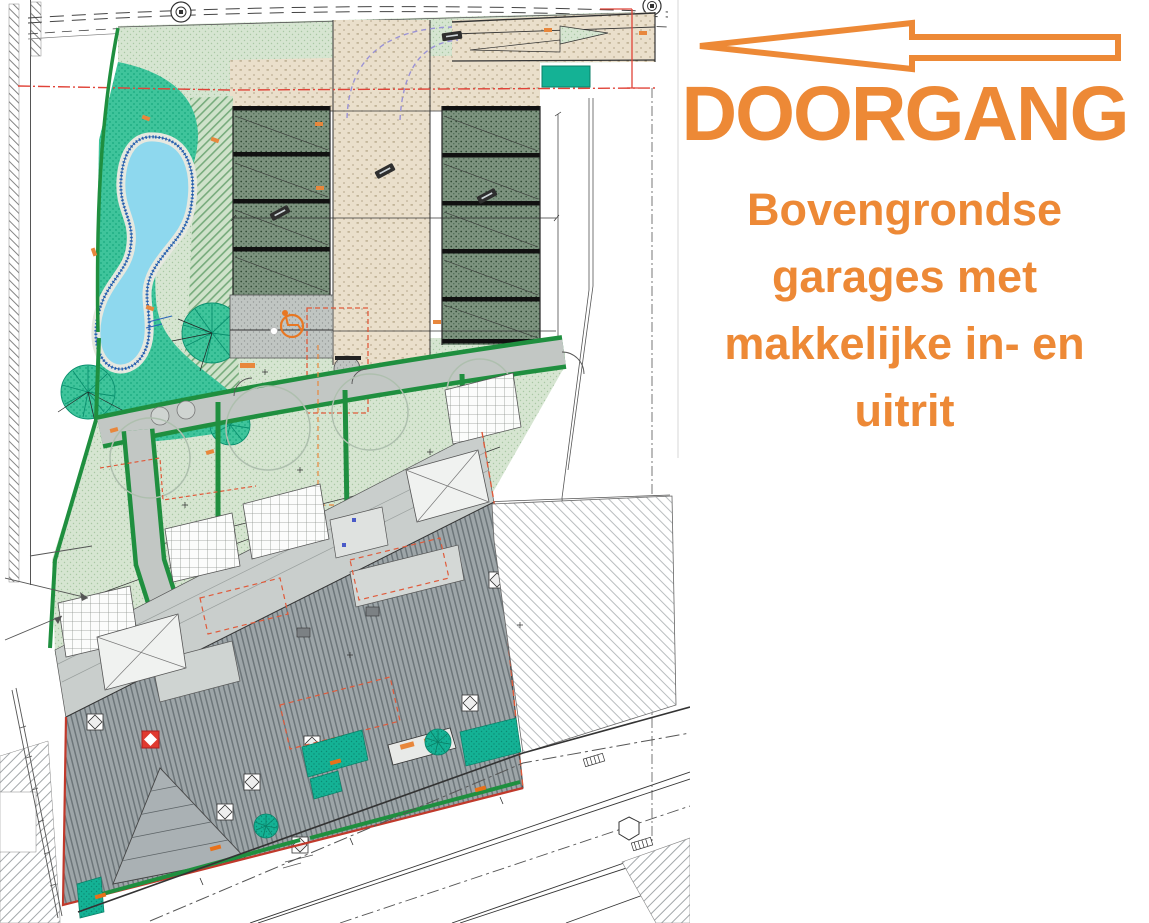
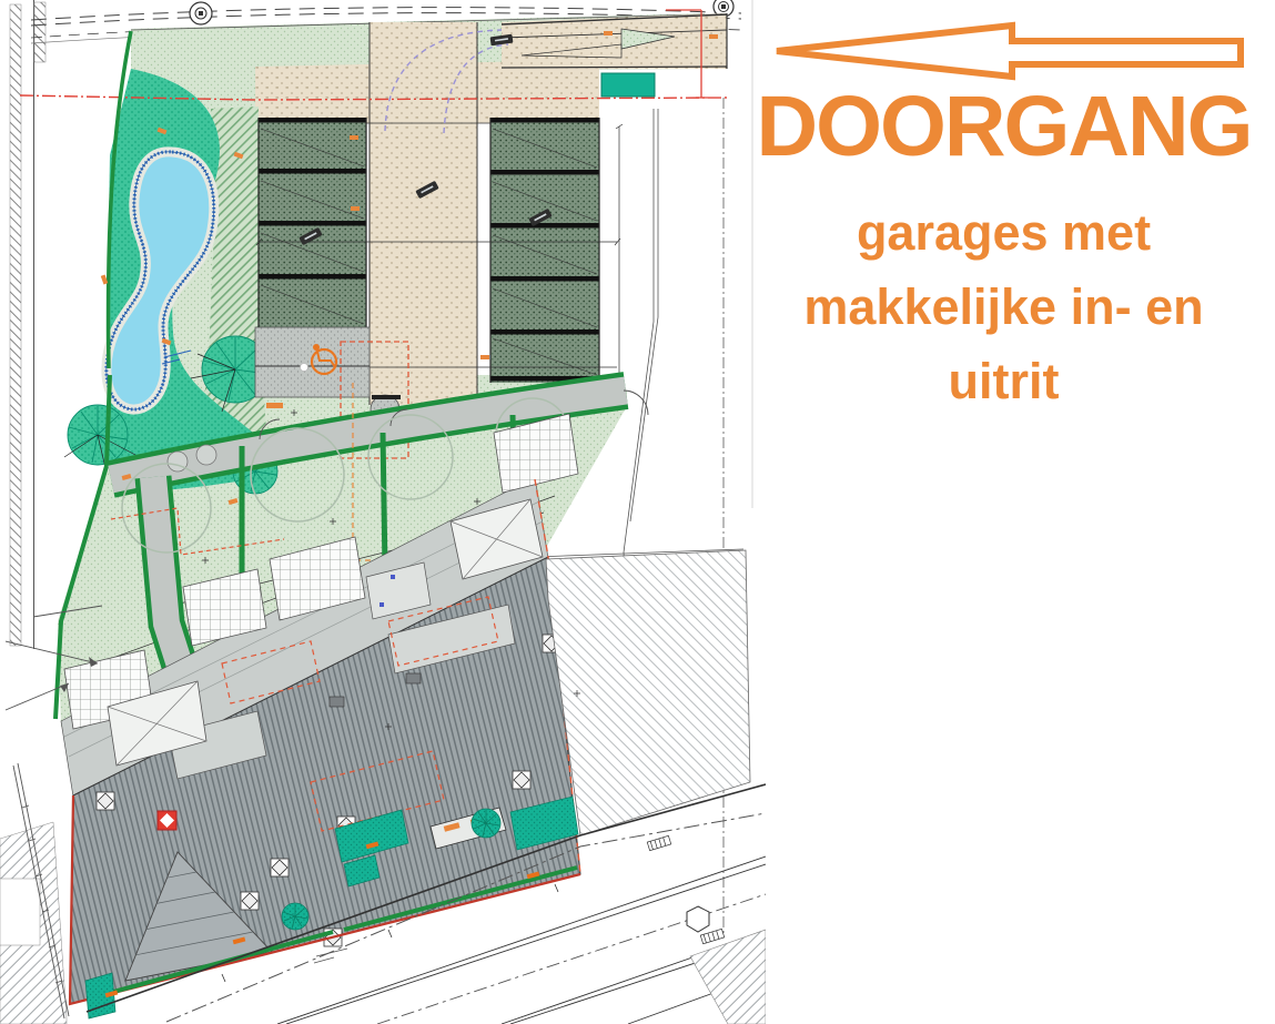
  DOORGANG
- Bovengrondse
  garages met
  makkelijke in- en
  uitrit
